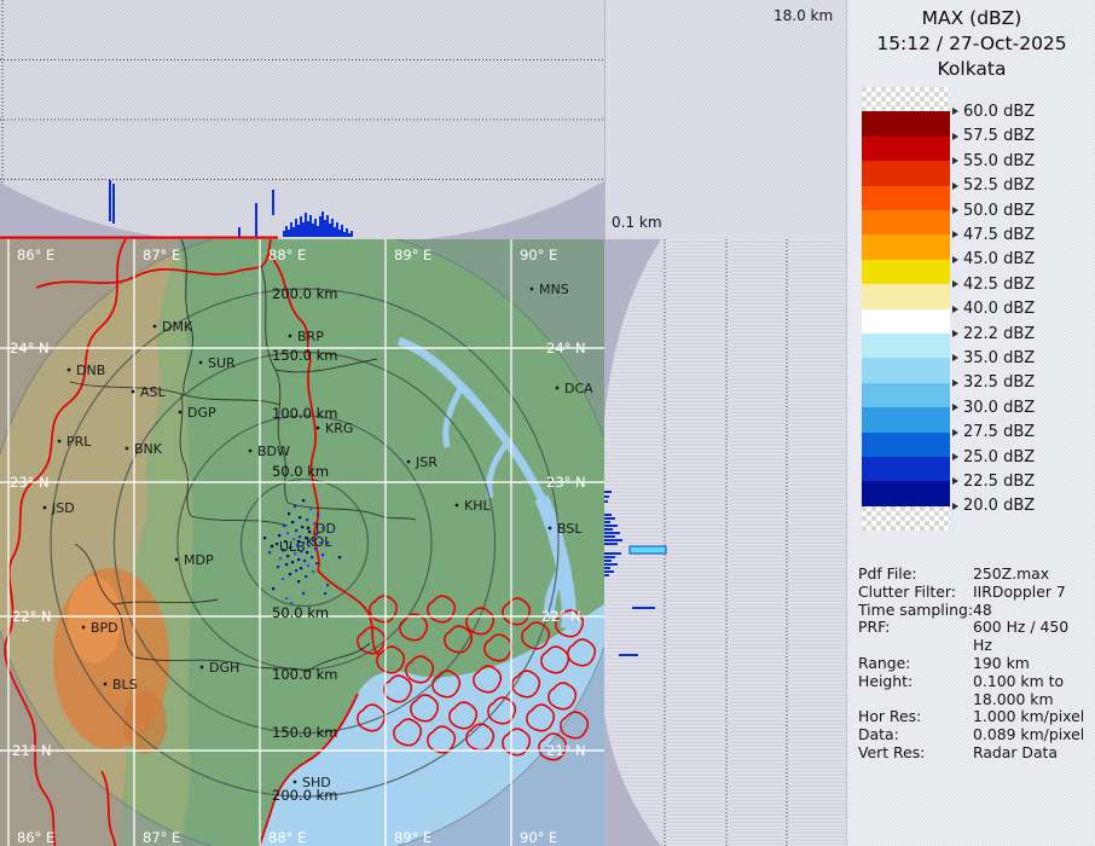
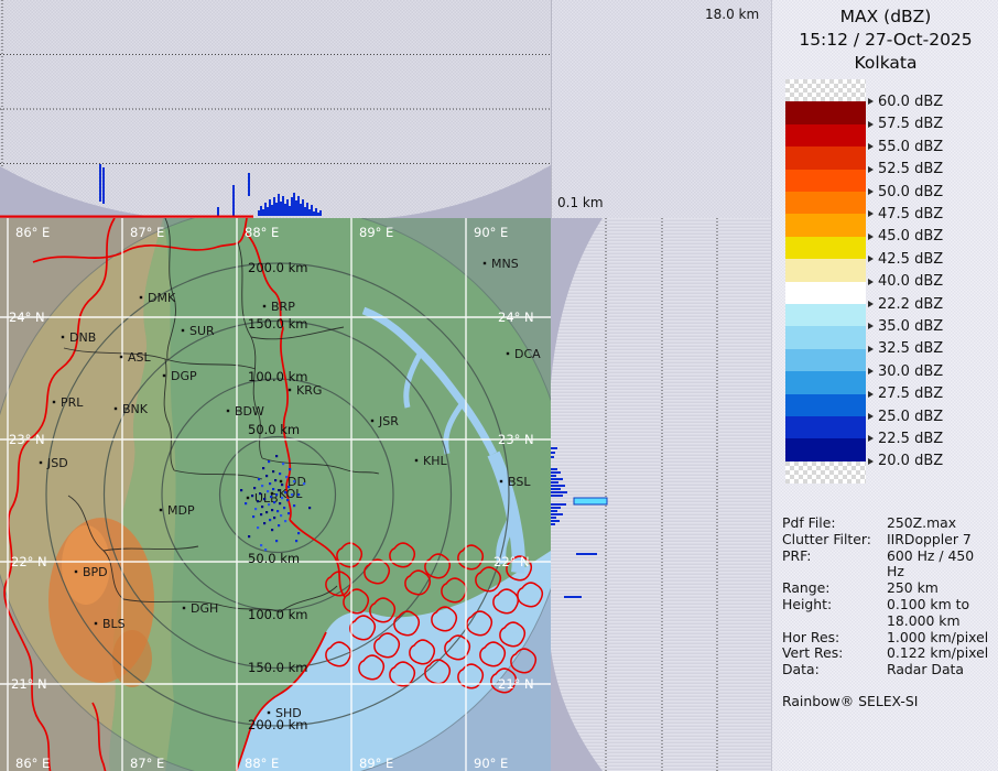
  18.0 km
  0.1 km
  86° E
  86° E
  87° E
  87° E
  88° E
  88° E
  89° E
  89° E
  90° E
  90° E
  24° N
  24° N
  23° N
  23° N
  22° N
  22° N
  21° N
  21° N
  200.0 km
  150.0 km
  100.0 km
  50.0 km
  50.0 km
  100.0 km
  150.0 km
  200.0 km
  MNS
  DMK
  BRP
  SUR
  DNB
  ASL
  DGP
  KRG
  PRL
  BNK
  BDW
  JSR
  DCA
  KHL
  BSL
  JSD
  DD
  ULB
  MDP
  BPD
  BLS
  DGH
  SHD
  MAX (dBZ)
  15:12 / 27-Oct-2025
  Kolkata
  60.0 dBZ
  57.5 dBZ
  55.0 dBZ
  52.5 dBZ
  50.0 dBZ
  47.5 dBZ
  45.0 dBZ
  42.5 dBZ
  40.0 dBZ
  22.2 dBZ
  35.0 dBZ
  32.5 dBZ
  30.0 dBZ
  27.5 dBZ
  25.0 dBZ
  22.5 dBZ
  20.0 dBZ
  Pdf File:
  250Z.max
  Clutter Filter:
  IIRDoppler 7
- Time sampling:
- 48
  PRF:
  600 Hz / 450 Hz
  Range:
- 190 km
+ 250 km
  Height:
  0.100 km to 18.000 km
  Hor Res:
  1.000 km/pixel
- Data:
+ Vert Res:
- 0.089 km/pixel
+ 0.122 km/pixel
- Vert Res:
+ Data:
  Radar Data
+ Rainbow® SELEX-SI
